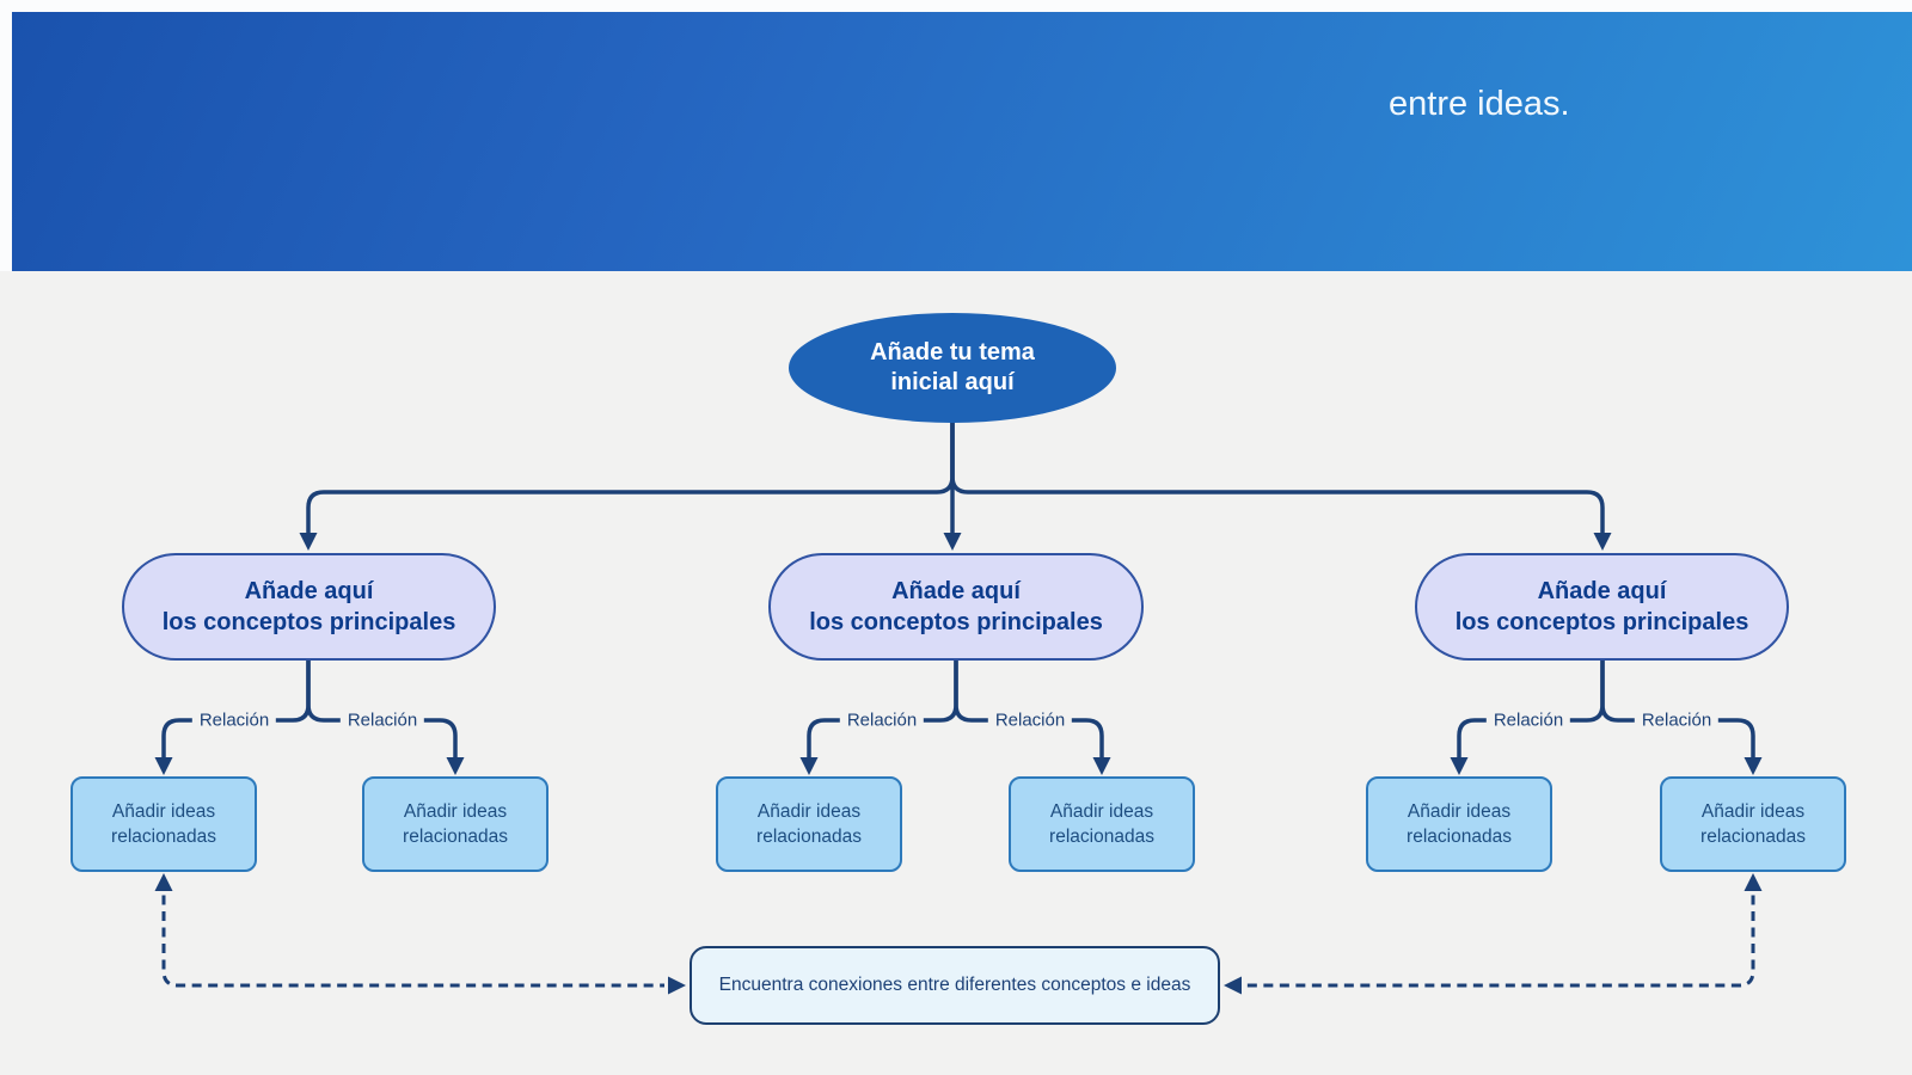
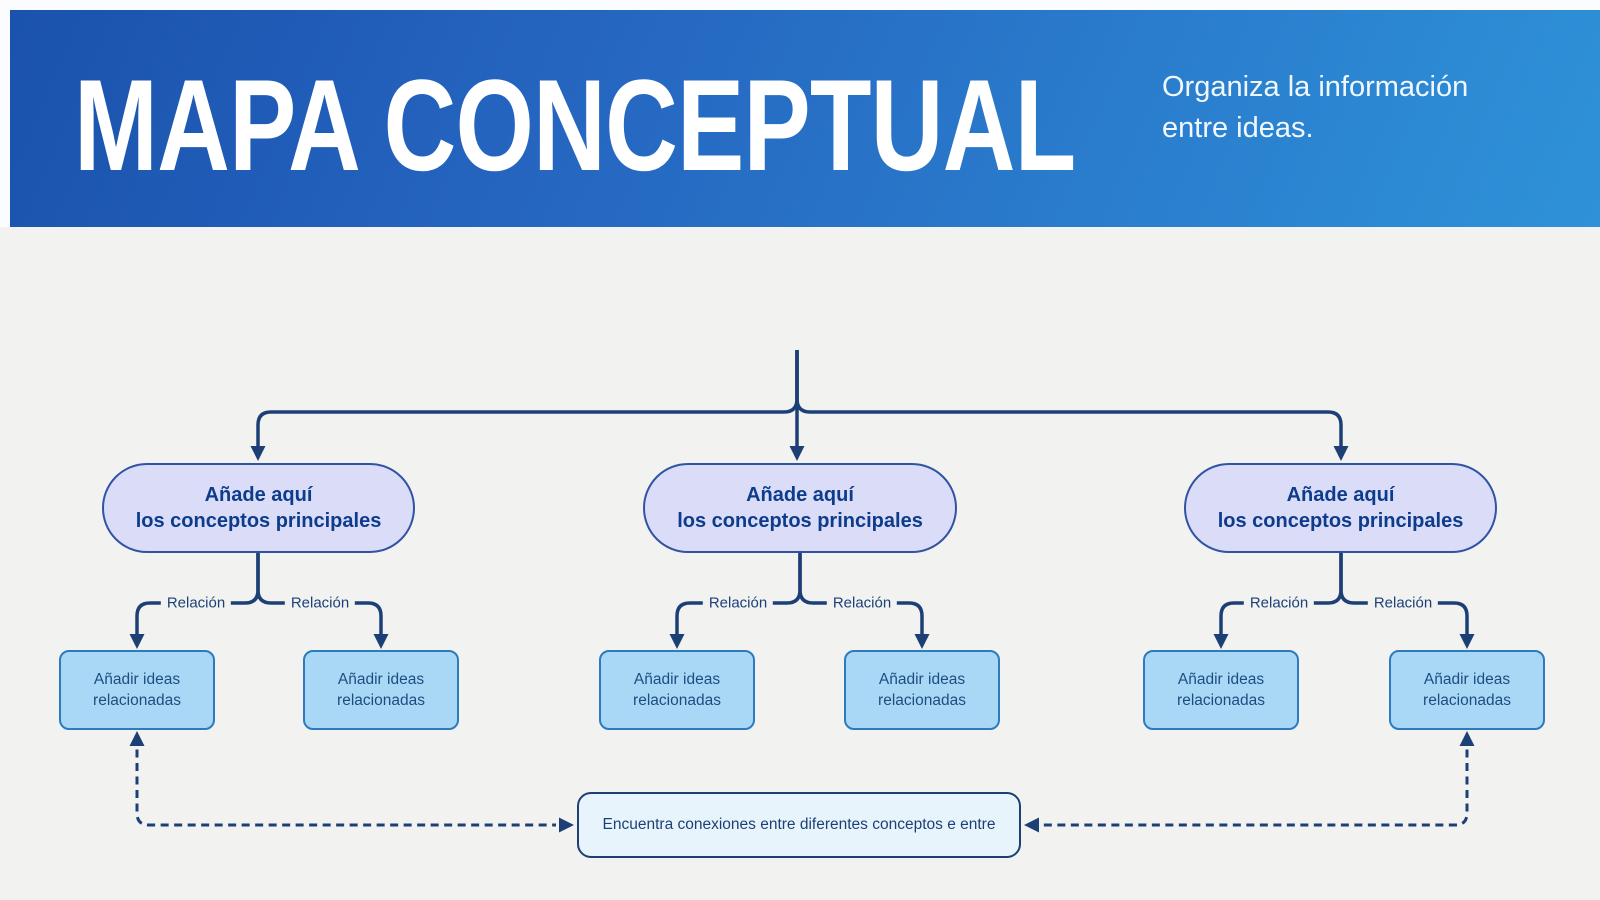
+ MAPA CONCEPTUAL
+ Organiza la información
  entre ideas.
- Añade tu tema
- inicial aquí
  Añade aquí
  los conceptos principales
  Añade aquí
  los conceptos principales
  Añade aquí
  los conceptos principales
  Relación
  Relación
  Relación
  Relación
  Relación
  Relación
  Añadir ideas
  relacionadas
  Añadir ideas
  relacionadas
  Añadir ideas
  relacionadas
  Añadir ideas
  relacionadas
  Añadir ideas
  relacionadas
  Añadir ideas
  relacionadas
- Encuentra conexiones entre diferentes conceptos e ideas
+ Encuentra conexiones entre diferentes conceptos e entre
